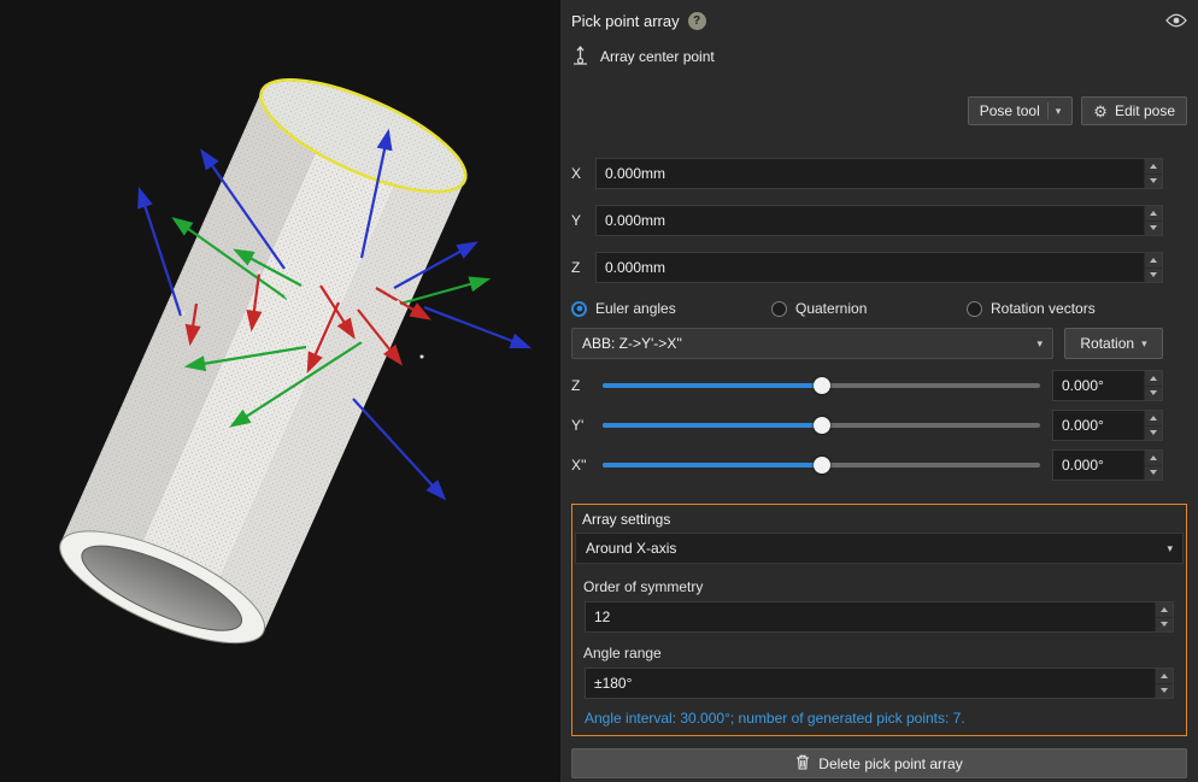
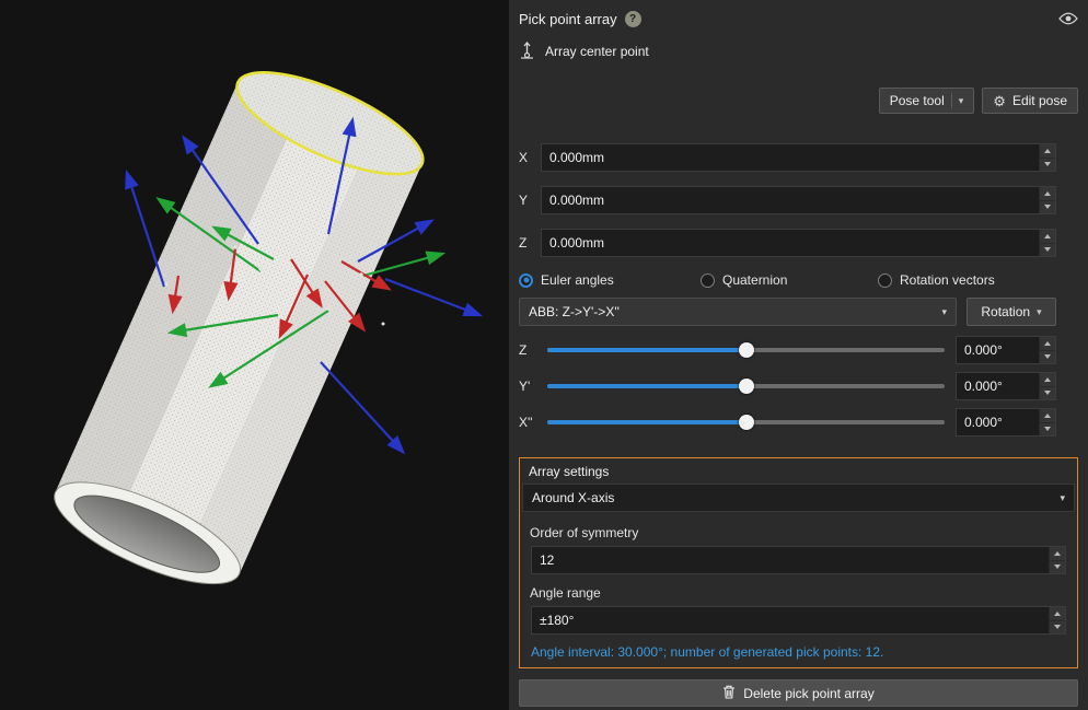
  Pick point array
  ?
  Array center point
  Pose tool
  ▾
  ⚙
  Edit pose
  X
  0.000mm
  Y
  0.000mm
  Z
  0.000mm
  Euler angles
  Quaternion
  Rotation vectors
  ABB: Z->Y'->X''
  ▾
  Rotation
  ▾
  Z
  0.000°
  Y'
  0.000°
  X''
  0.000°
  Array settings
  Around X-axis
  ▾
  Order of symmetry
  12
  Angle range
  ±180°
- Angle interval: 30.000°; number of generated pick points: 7.
+ Angle interval: 30.000°; number of generated pick points: 12.
  Delete pick point array
